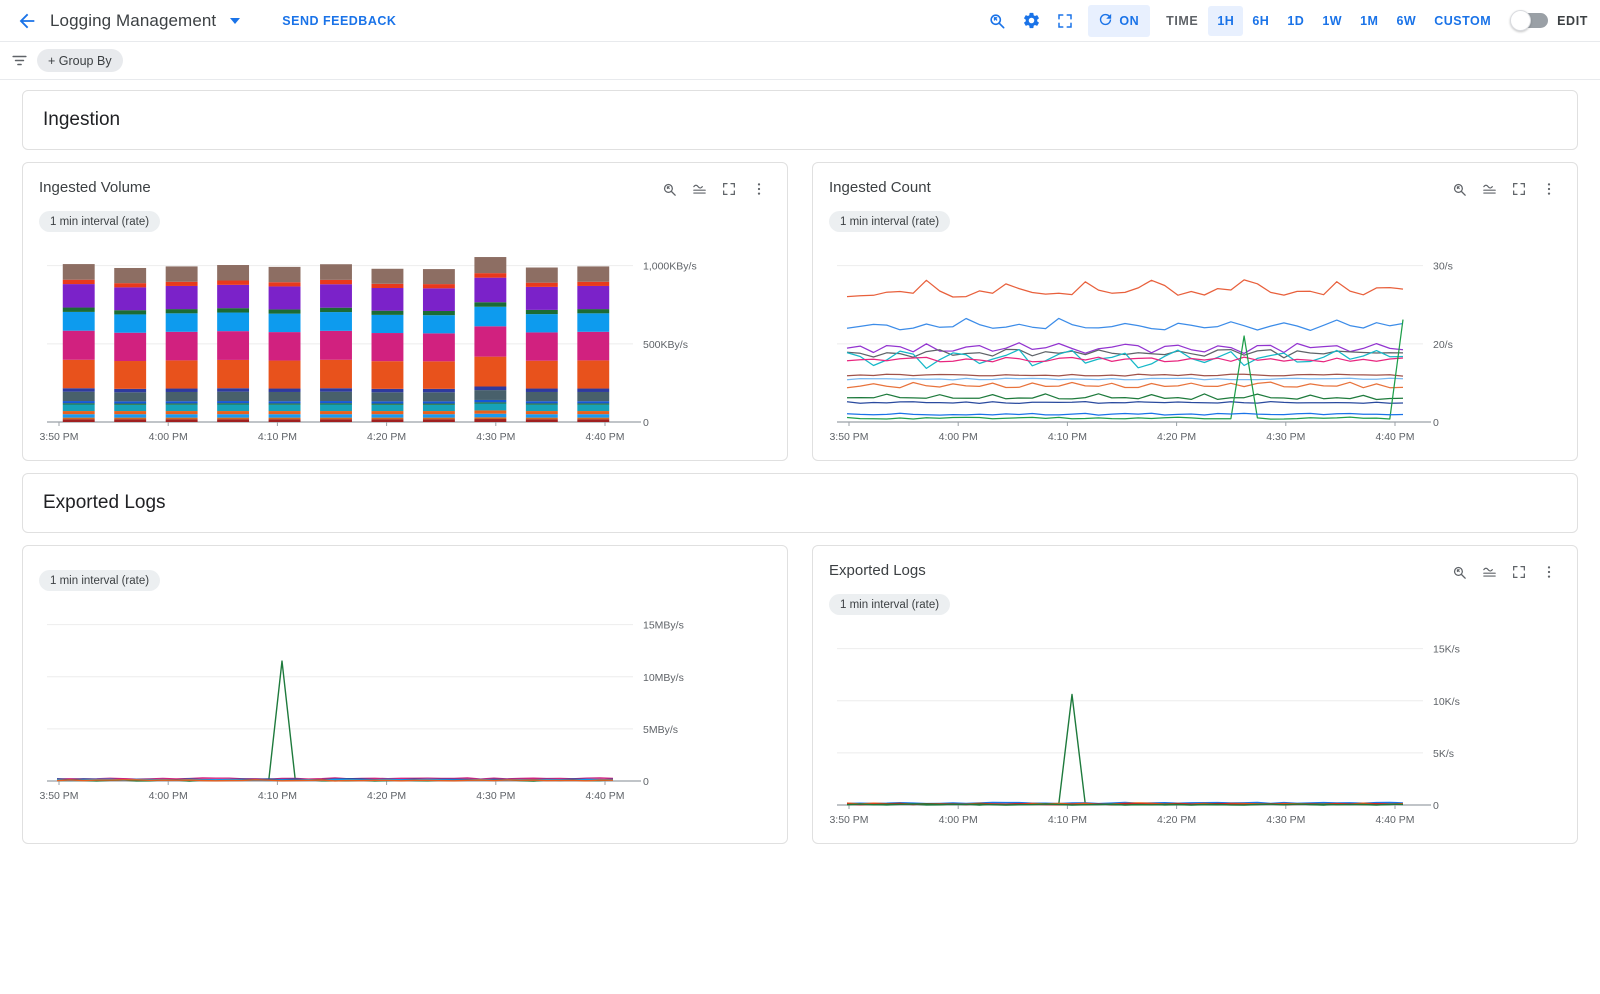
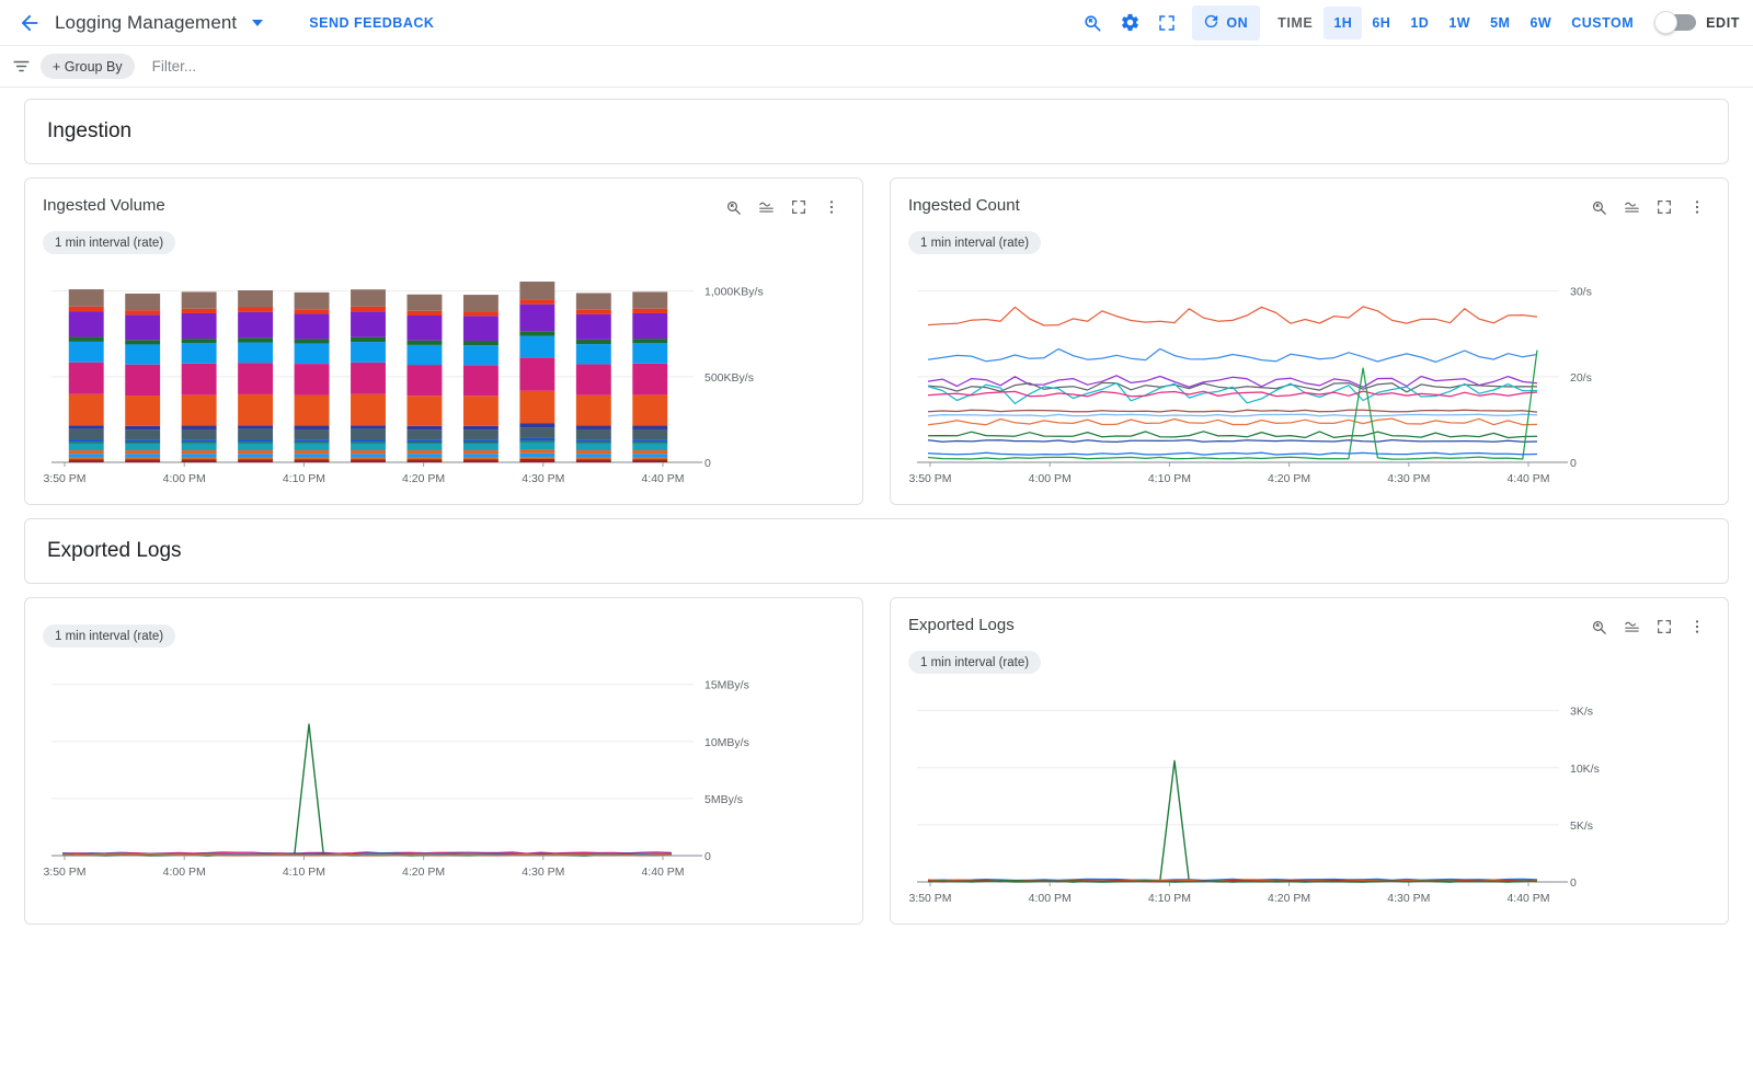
  Logging Management
  SEND FEEDBACK
  ON
  TIME
  1H
  6H
  1D
  1W
- 1M
+ 5M
  6W
  CUSTOM
  EDIT
  + Group By
+ Filter...
  Ingestion
  Ingested Volume
  1 min interval (rate)
  0
  500KBy/s
  1,000KBy/s
  3:50 PM
  4:00 PM
  4:10 PM
  4:20 PM
  4:30 PM
  4:40 PM
  Ingested Count
  1 min interval (rate)
  0
  20/s
  30/s
  3:50 PM
  4:00 PM
  4:10 PM
  4:20 PM
  4:30 PM
  4:40 PM
  Exported Logs
  1 min interval (rate)
  0
  5MBy/s
  10MBy/s
  15MBy/s
  3:50 PM
  4:00 PM
  4:10 PM
  4:20 PM
  4:30 PM
  4:40 PM
  Exported Logs
  1 min interval (rate)
  0
  5K/s
  10K/s
- 15K/s
+ 3K/s
  3:50 PM
  4:00 PM
  4:10 PM
  4:20 PM
  4:30 PM
  4:40 PM
